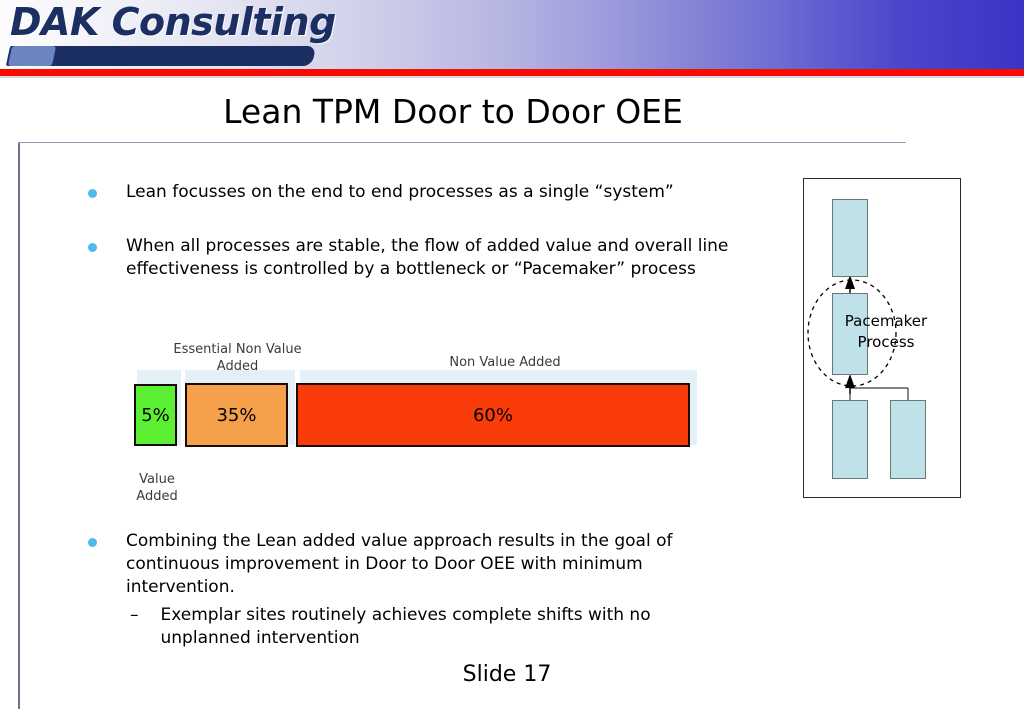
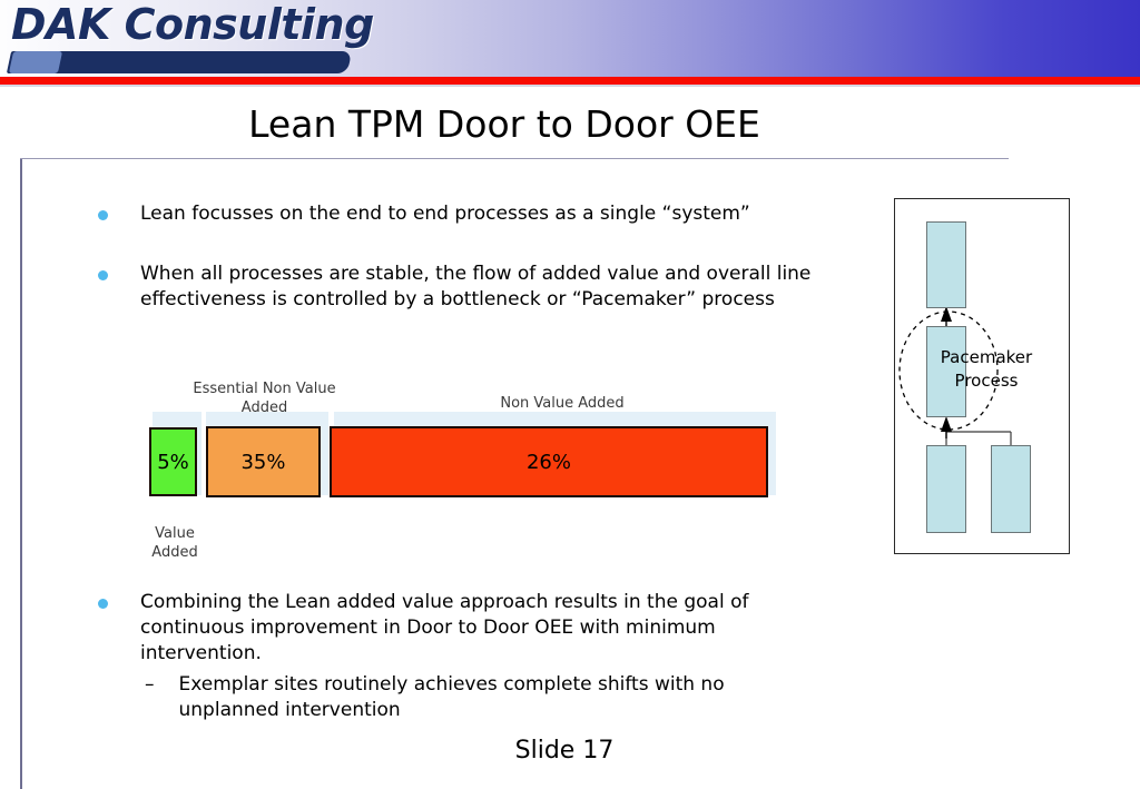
  DAK Consulting
  Lean TPM Door to Door OEE
  Lean focusses on the end to end processes as a single “system”
  When all processes are stable, the flow of added value and overall line effectiveness is controlled by a bottleneck or “Pacemaker” process
  Combining the Lean added value approach results in the goal of continuous improvement in Door to Door OEE with minimum intervention.
  –
  Exemplar sites routinely achieves complete shifts with no unplanned intervention
  Essential Non Value Added
  Non Value Added
  5%
  35%
- 60%
+ 26%
  Value Added
  Pacemaker
  Process
  Slide 17
